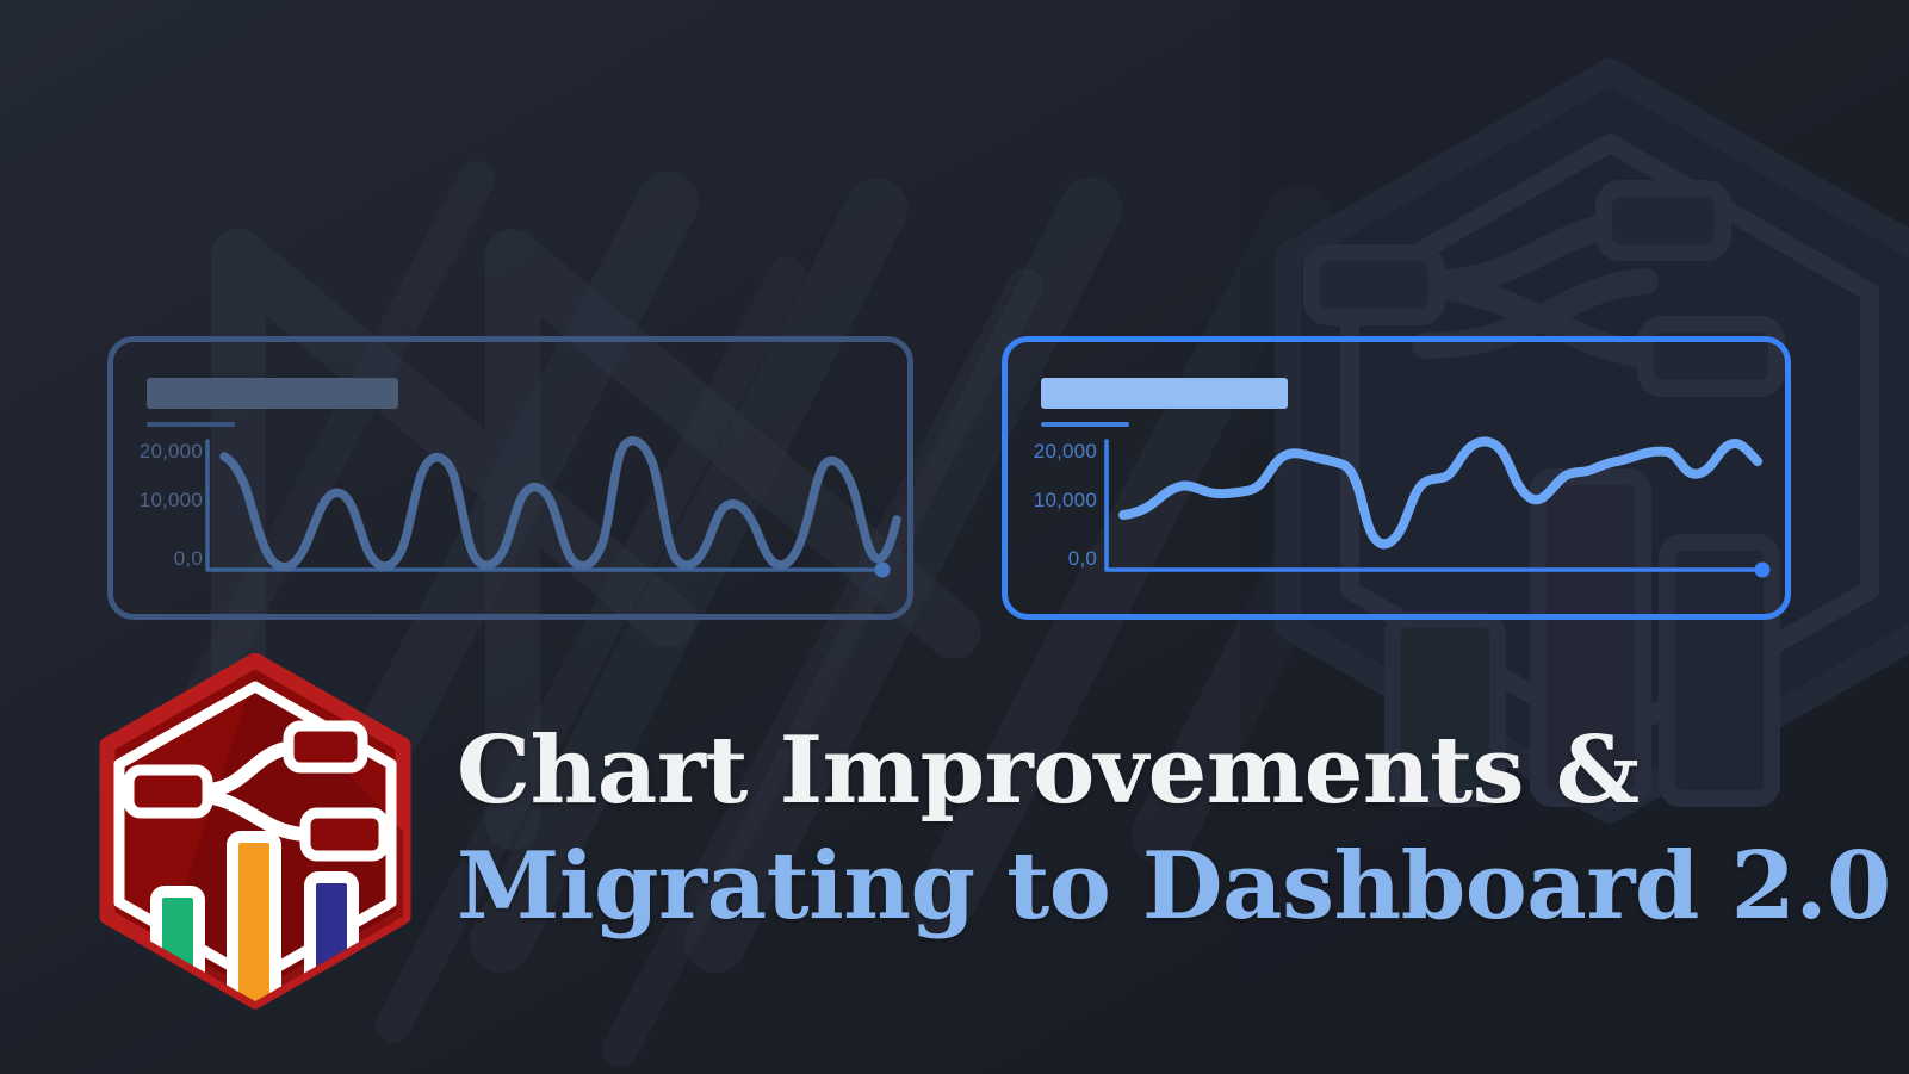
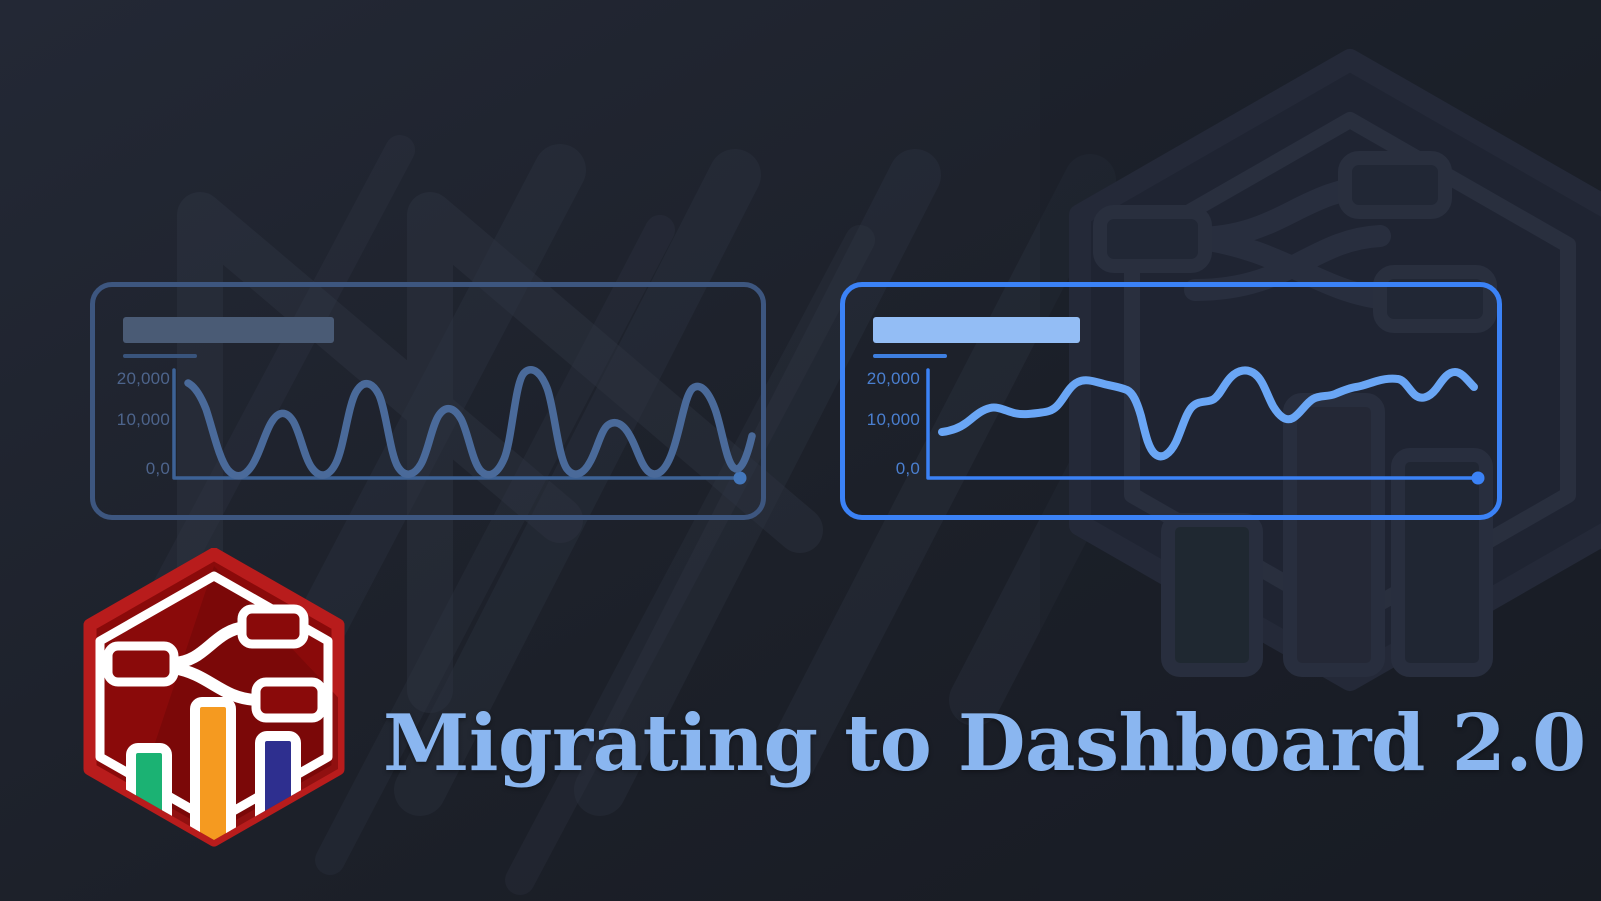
  20,000
  10,000
  0,0
  20,000
  10,000
  0,0
- Chart Improvements &
  Migrating to Dashboard 2.0
